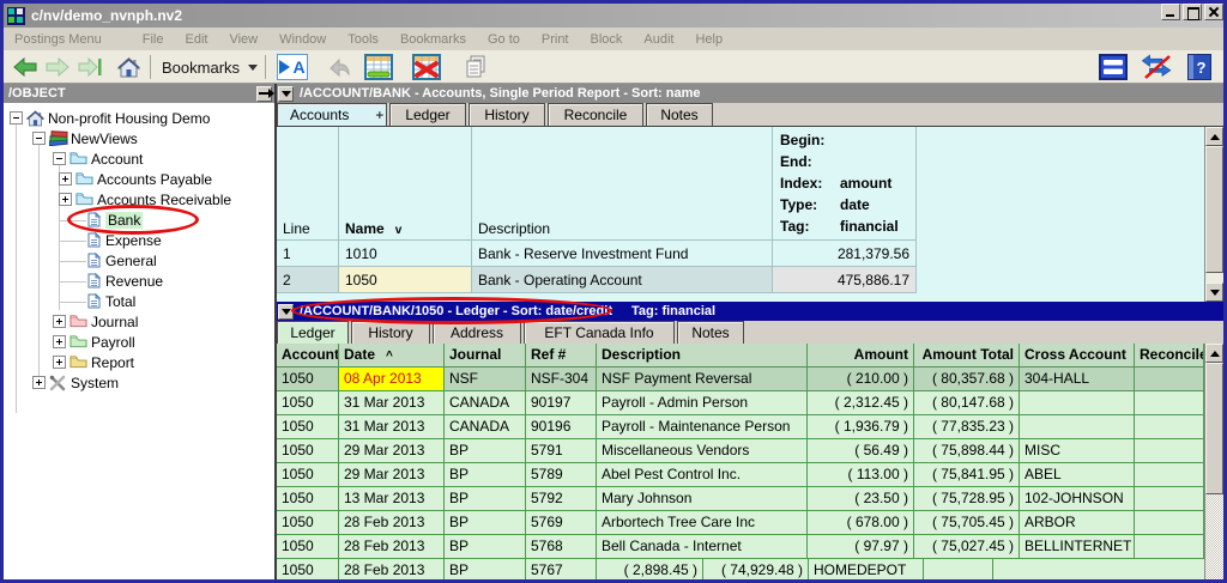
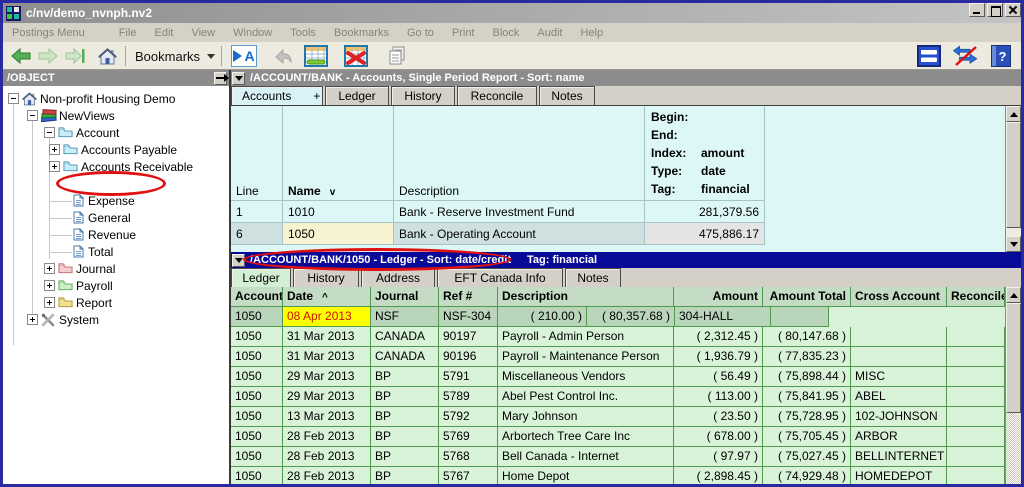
  c/nv/demo_nvnph.nv2
  Postings Menu
  File
  Edit
  View
  Window
  Tools
  Bookmarks
  Go to
  Print
  Block
  Audit
  Help
  Bookmarks
  A
  ?
  /OBJECT
  Non-profit Housing Demo
  NewViews
  Account
  Accounts Payable
  Accounts Receivable
- Bank
  Expense
  General
  Revenue
  Total
  Journal
  Payroll
  Report
  System
  /ACCOUNT/BANK - Accounts, Single Period Report - Sort: name
  Accounts
  +
  Ledger
  History
  Reconcile
  Notes
  Line
  Name
  v
  Description
  Begin:
  End:
  Index:
  amount
  Type:
  date
  Tag:
  financial
  1
  1010
  Bank - Reserve Investment Fund
  281,379.56
- 2
+ 6
  1050
  Bank - Operating Account
  475,886.17
  /ACCOUNT/BANK/1050 - Ledger - Sort: date/credit
  Tag: financial
  Ledger
  History
  Address
  EFT Canada Info
  Notes
  Account
  Date ^
  Journal
  Ref #
  Description
  Amount
  Amount Total
  Cross Account
  Reconcil
  1050
  08 Apr 2013
  NSF
  NSF-304
- NSF Payment Reversal
  ( 210.00 )
  ( 80,357.68 )
  304-HALL
  1050
  31 Mar 2013
  CANADA
  90197
  Payroll - Admin Person
  ( 2,312.45 )
  ( 80,147.68 )
  1050
  31 Mar 2013
  CANADA
  90196
  Payroll - Maintenance Person
  ( 1,936.79 )
  ( 77,835.23 )
  1050
  29 Mar 2013
  BP
  5791
  Miscellaneous Vendors
  ( 56.49 )
  ( 75,898.44 )
  MISC
  1050
  29 Mar 2013
  BP
  5789
  Abel Pest Control Inc.
  ( 113.00 )
  ( 75,841.95 )
  ABEL
  1050
  13 Mar 2013
  BP
  5792
  Mary Johnson
  ( 23.50 )
  ( 75,728.95 )
  102-JOHNSON
  1050
  28 Feb 2013
  BP
  5769
  Arbortech Tree Care Inc
  ( 678.00 )
  ( 75,705.45 )
  ARBOR
  1050
  28 Feb 2013
  BP
  5768
  Bell Canada - Internet
  ( 97.97 )
  ( 75,027.45 )
  BELLINTERNET
  1050
  28 Feb 2013
  BP
  5767
+ Home Depot
  ( 2,898.45 )
  ( 74,929.48 )
  HOMEDEPOT
